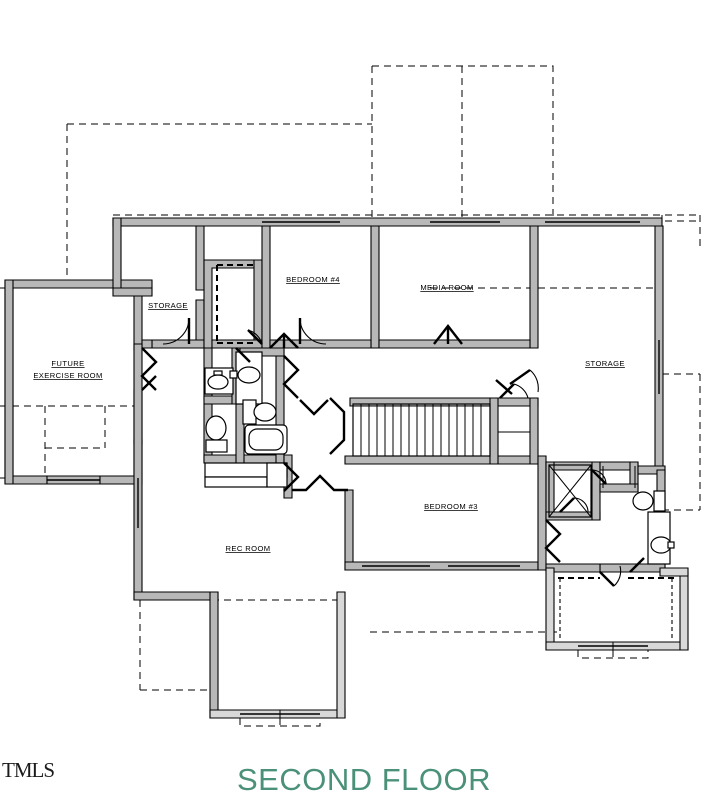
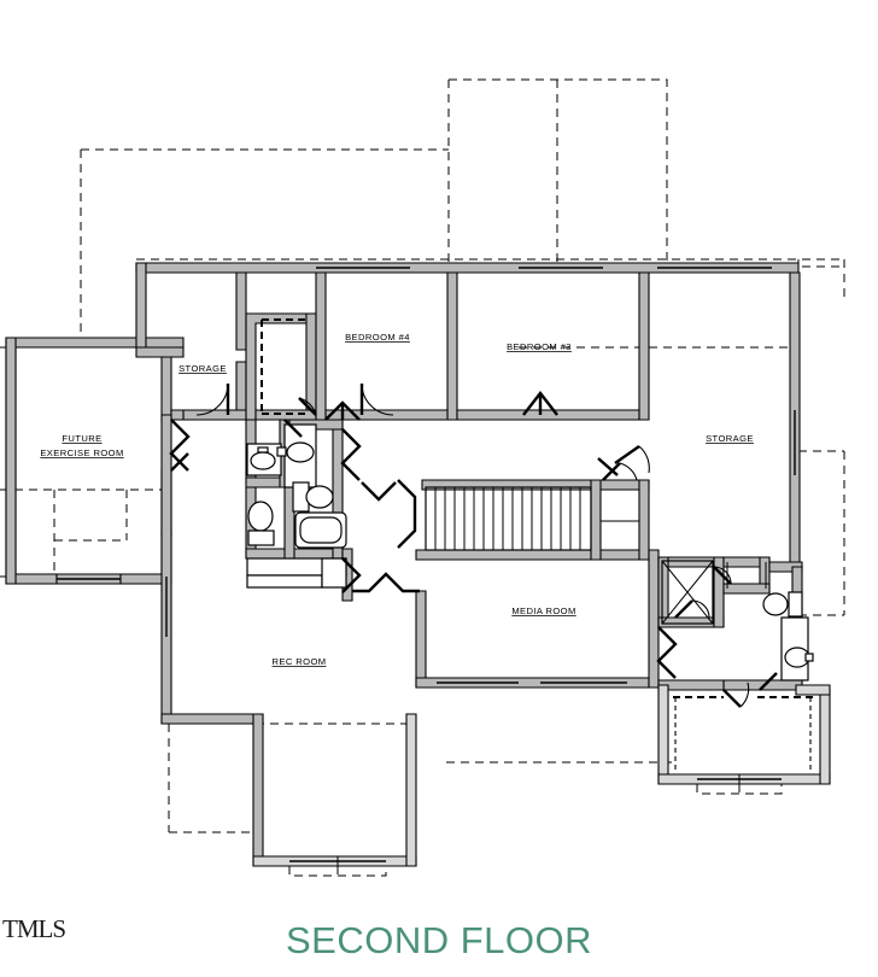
  FUTURE
  EXERCISE ROOM
  STORAGE
  BEDROOM #4
- MEDIA ROOM
+ BEDROOM #3
  STORAGE
  REC ROOM
- BEDROOM #3
+ MEDIA ROOM
  TMLS
  SECOND FLOOR
